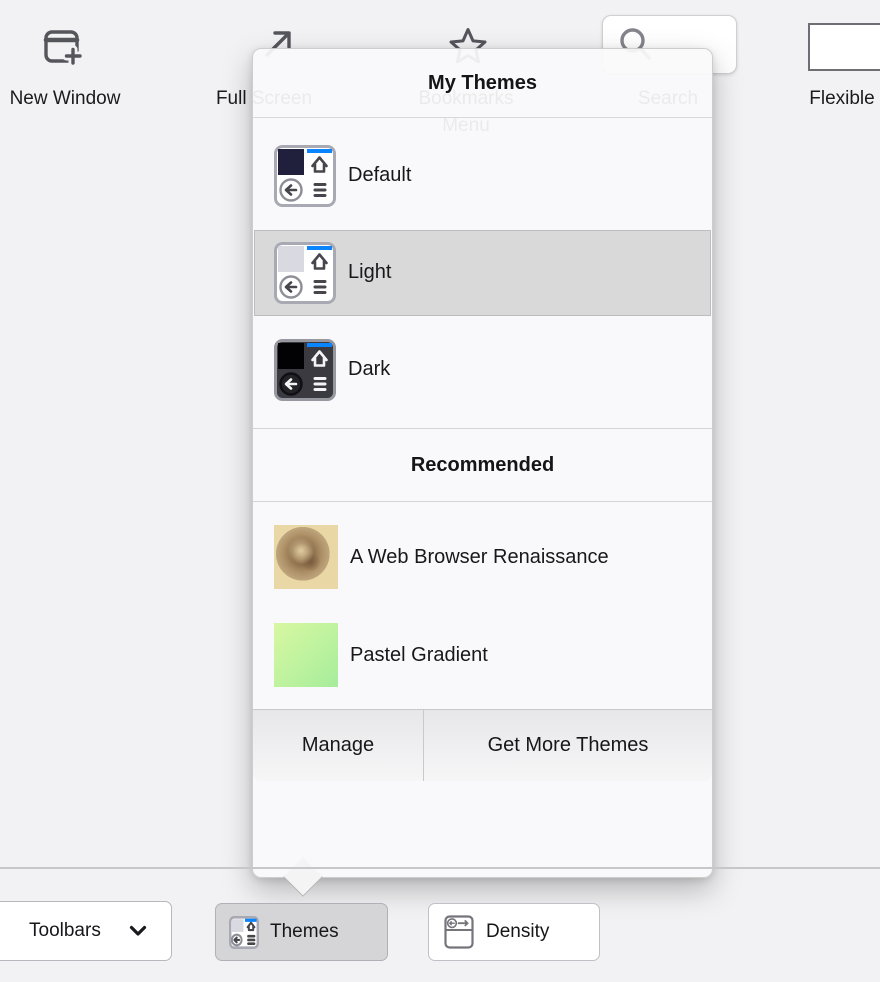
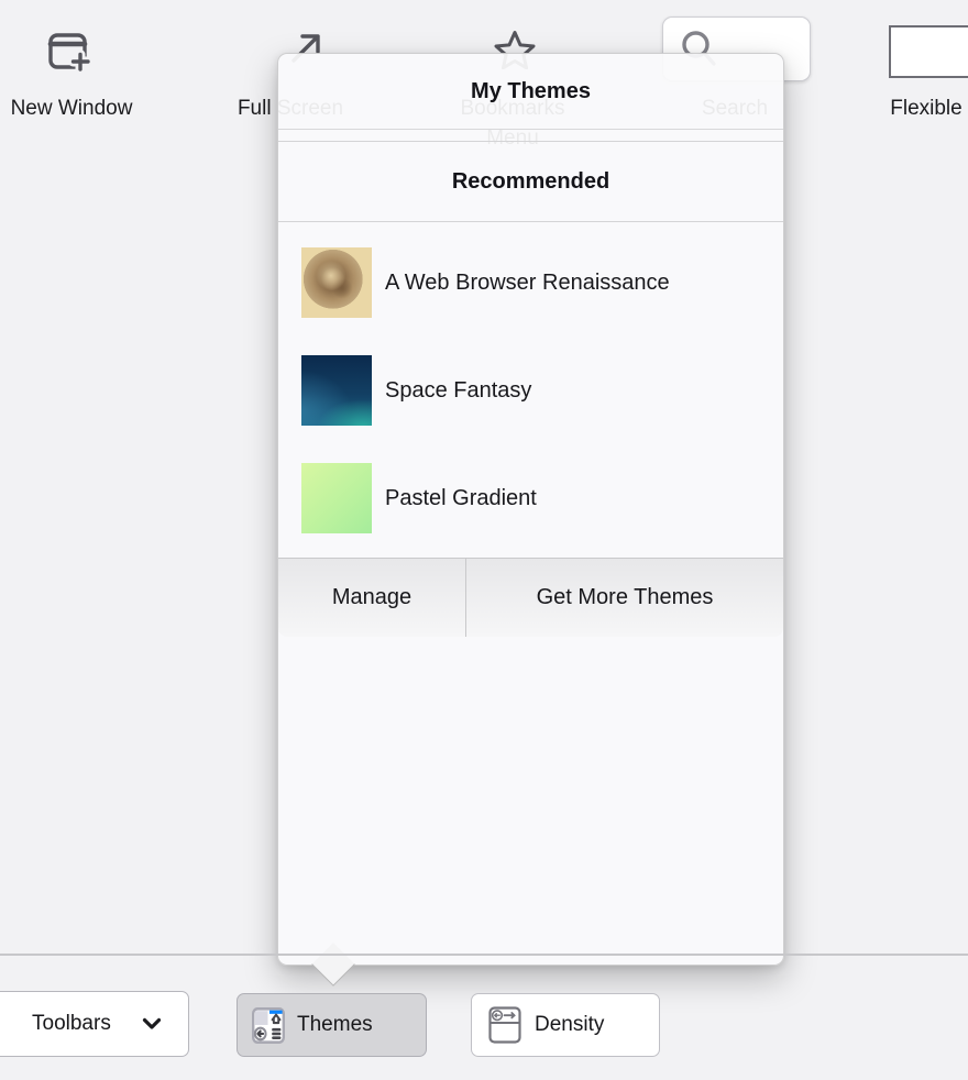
  New Window
  Flexible
  My Themes
- Default
- Light
- Dark
  Recommended
  A Web Browser Renaissance
+ Space Fantasy
  Pastel Gradient
  Manage
  Get More Themes
  Toolbars
  Themes
  Density
